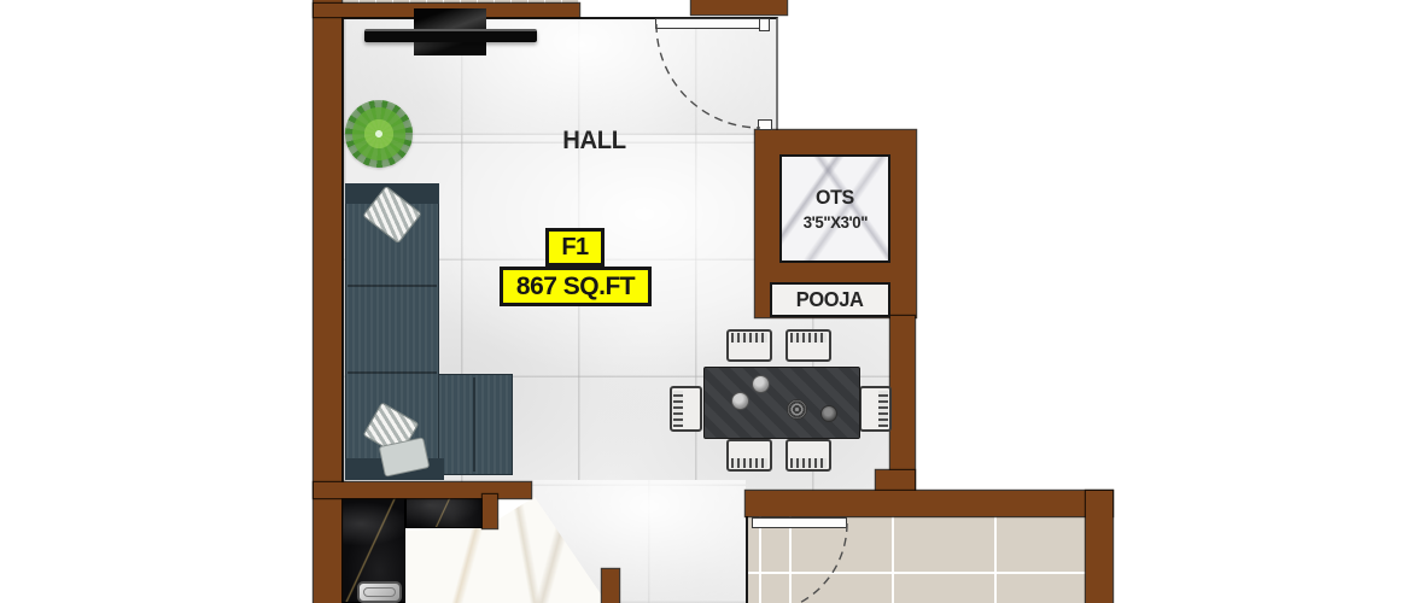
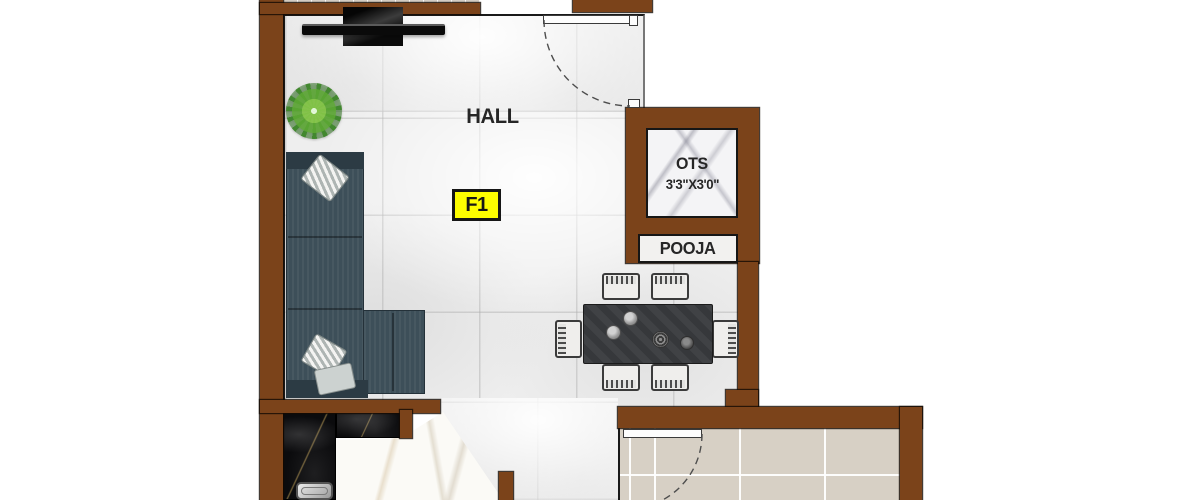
  OTS
- 3'5"X3'0"
+ 3'3"X3'0"
  POOJA
  HALL
  F1
- 867 SQ.FT
